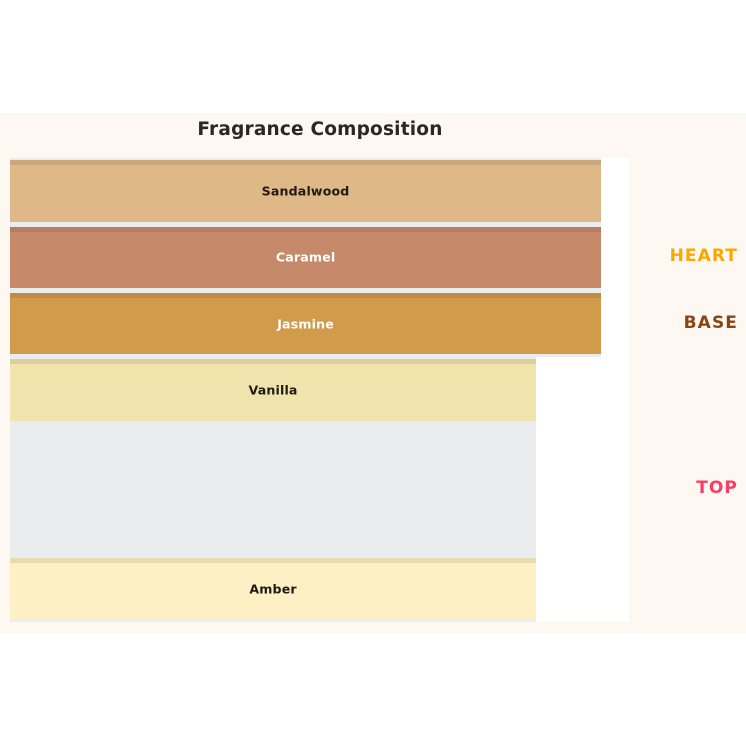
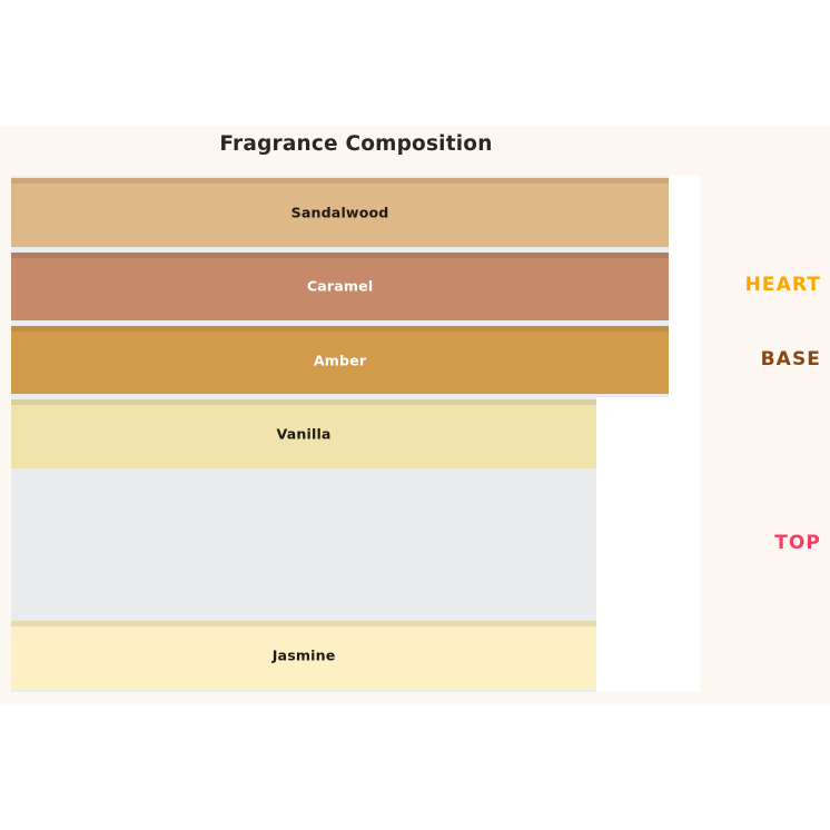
  Fragrance Composition
  Sandalwood
  Caramel
- Jasmine
+ Amber
  Vanilla
- Amber
+ Jasmine
  HEART
  BASE
  TOP
